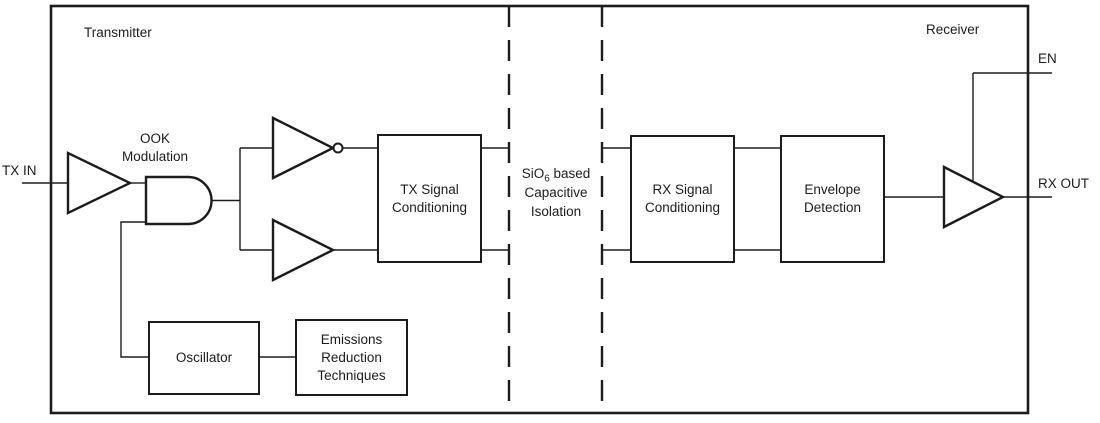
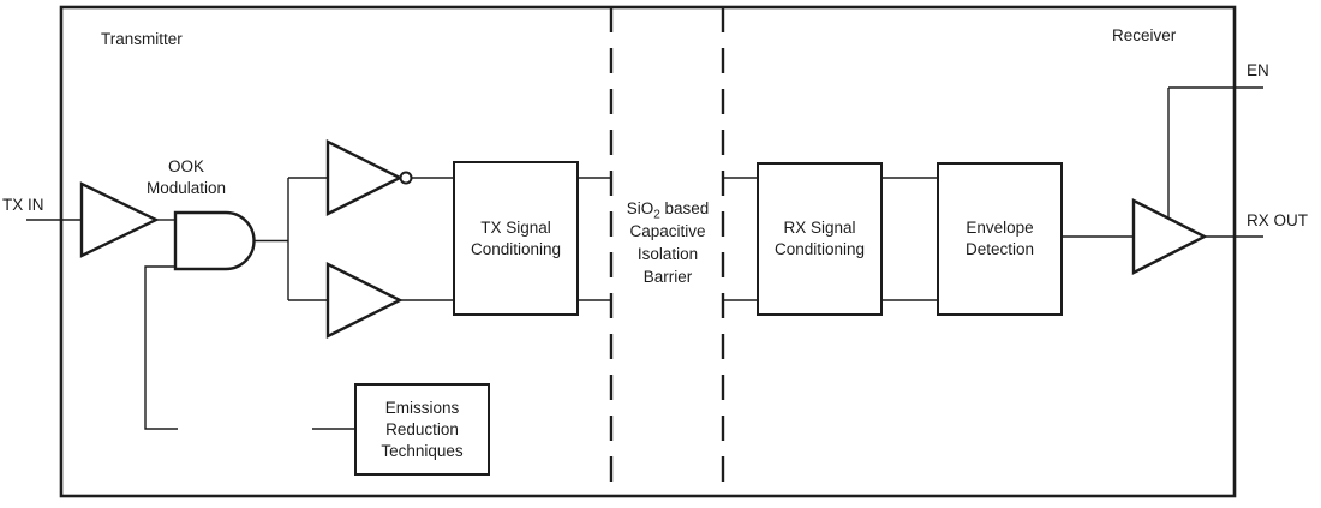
  Transmitter
  Receiver
  TX IN
  EN
  RX OUT
  OOK
  Modulation
- SiO6 based
+ SiO2 based
  Capacitive
  Isolation
+ Barrier
  TX Signal
  Conditioning
  RX Signal
  Conditioning
  Envelope
  Detection
- Oscillator
  Emissions
  Reduction
  Techniques
